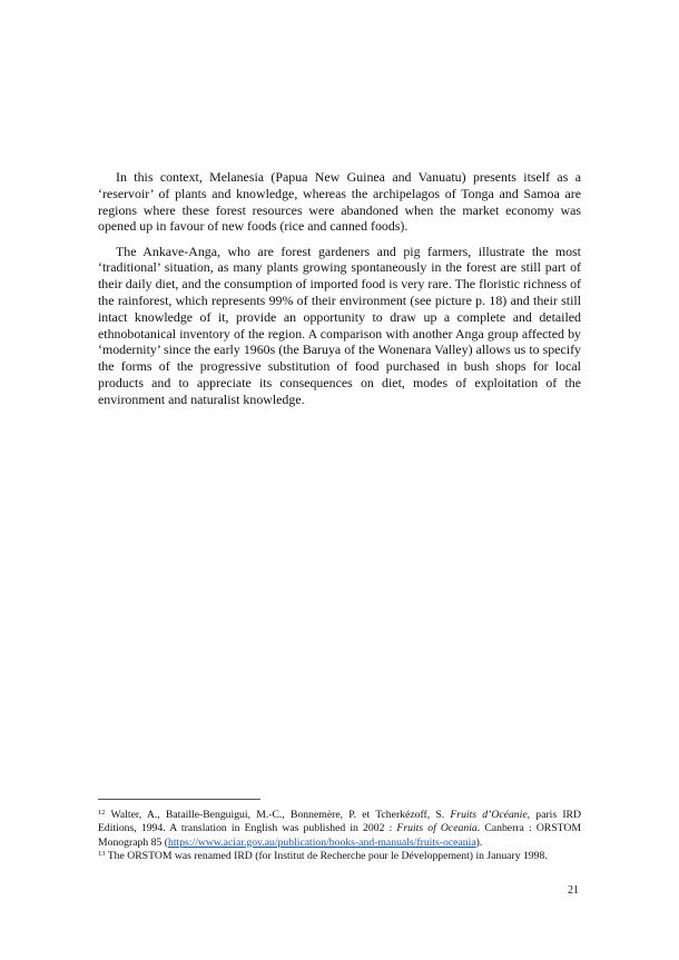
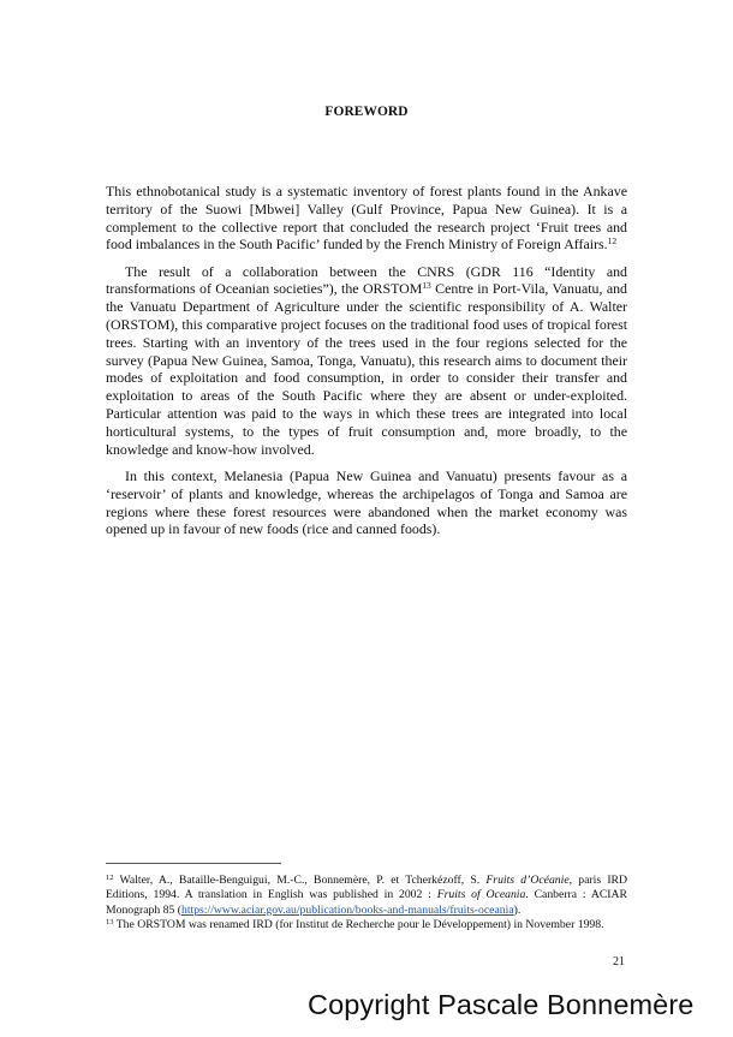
+ FOREWORD
+ This ethnobotanical study is a systematic inventory of forest plants found in the Ankave territory of the Suowi [Mbwei] Valley (Gulf Province, Papua New Guinea). It is a complement to the collective report that concluded the research project ‘Fruit trees and food imbalances in the South Pacific’ funded by the French Ministry of Foreign Affairs.12
+ The result of a collaboration between the CNRS (GDR 116 “Identity and transformations of Oceanian societies”), the ORSTOM13 Centre in Port-Vila, Vanuatu, and the Vanuatu Department of Agriculture under the scientific responsibility of A. Walter (ORSTOM), this comparative project focuses on the traditional food uses of tropical forest trees. Starting with an inventory of the trees used in the four regions selected for the survey (Papua New Guinea, Samoa, Tonga, Vanuatu), this research aims to document their modes of exploitation and food consumption, in order to consider their transfer and exploitation to areas of the South Pacific where they are absent or under-exploited. Particular attention was paid to the ways in which these trees are integrated into local horticultural systems, to the types of fruit consumption and, more broadly, to the knowledge and know-how involved.
- In this context, Melanesia (Papua New Guinea and Vanuatu) presents itself as a ‘reservoir’ of plants and knowledge, whereas the archipelagos of Tonga and Samoa are regions where these forest resources were abandoned when the market economy was opened up in favour of new foods (rice and canned foods).
+ In this context, Melanesia (Papua New Guinea and Vanuatu) presents favour as a ‘reservoir’ of plants and knowledge, whereas the archipelagos of Tonga and Samoa are regions where these forest resources were abandoned when the market economy was opened up in favour of new foods (rice and canned foods).
- The Ankave-Anga, who are forest gardeners and pig farmers, illustrate the most ‘traditional’ situation, as many plants growing spontaneously in the forest are still part of their daily diet, and the consumption of imported food is very rare. The floristic richness of the rainforest, which represents 99% of their environment (see picture p. 18) and their still intact knowledge of it, provide an opportunity to draw up a complete and detailed ethnobotanical inventory of the region. A comparison with another Anga group affected by ‘modernity’ since the early 1960s (the Baruya of the Wonenara Valley) allows us to specify the forms of the progressive substitution of food purchased in bush shops for local products and to appreciate its consequences on diet, modes of exploitation of the environment and naturalist knowledge.
- Walter, A., Bataille-Benguigui, M.-C., Bonnemère, P. et Tcherkézoff, S. Fruits d’Océanie, paris IRD Editions, 1994. A translation in English was published in 2002 : Fruits of Oceania. Canberra : ORSTOM Monograph 85 (https://www.aciar.gov.au/publication/books-and-manuals/fruits-oceania).
+ Walter, A., Bataille-Benguigui, M.-C., Bonnemère, P. et Tcherkézoff, S. Fruits d’Océanie, paris IRD Editions, 1994. A translation in English was published in 2002 : Fruits of Oceania. Canberra : ACIAR Monograph 85 (https://www.aciar.gov.au/publication/books-and-manuals/fruits-oceania).
- The ORSTOM was renamed IRD (for Institut de Recherche pour le Développement) in January 1998.
+ The ORSTOM was renamed IRD (for Institut de Recherche pour le Développement) in November 1998.
  21
+ Copyright Pascale Bonnemère
